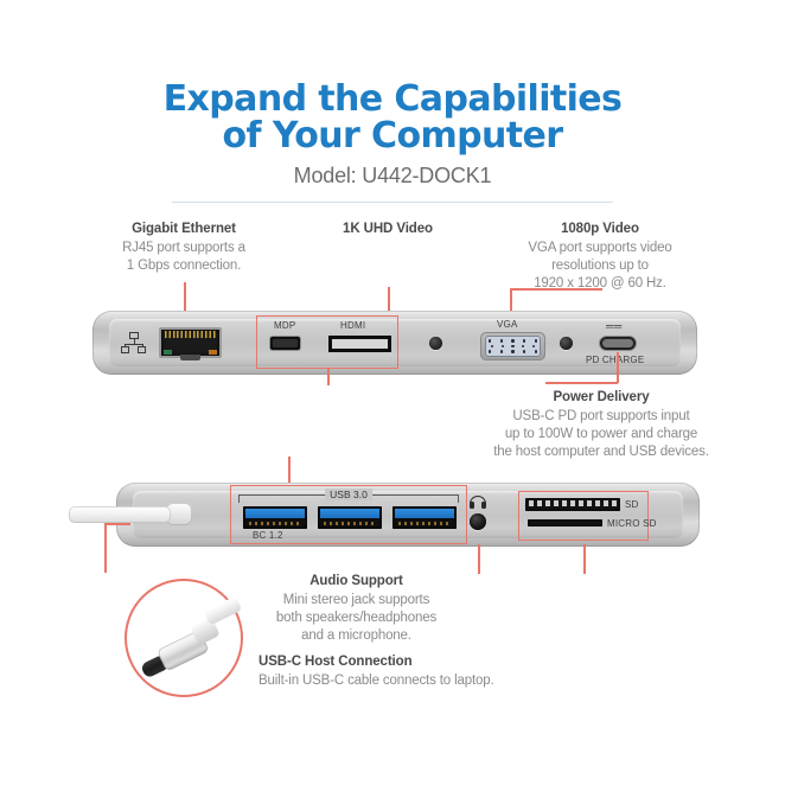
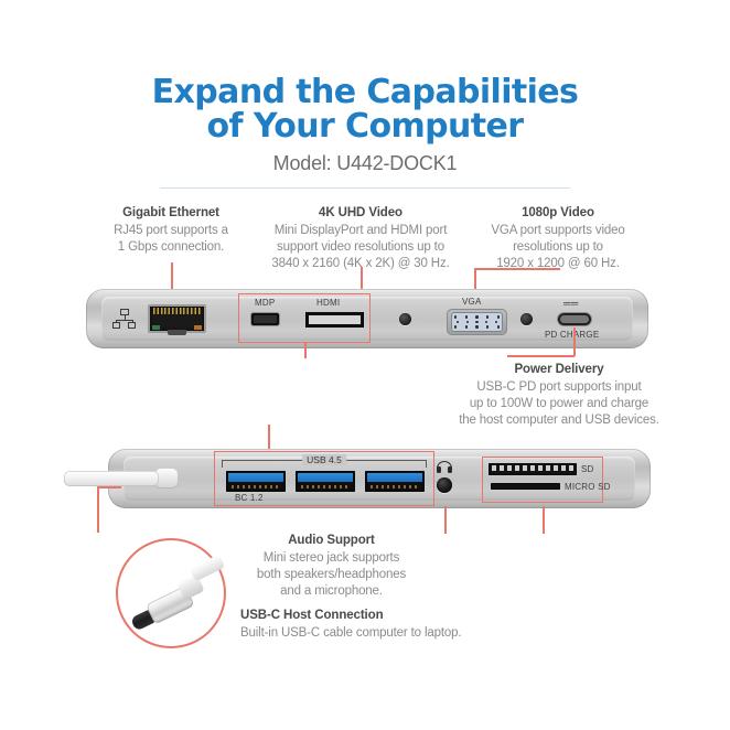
  Expand the Capabilities
  of Your Computer
  Model: U442-DOCK1
  Gigabit Ethernet
  RJ45 port supports a
  1 Gbps connection.
- 1K UHD Video
+ 4K UHD Video
+ Mini DisplayPort and HDMI port
+ support video resolutions up to
+ 3840 x 2160 (4K x 2K) @ 30 Hz.
  1080p Video
  VGA port supports video
  resolutions up to
  1920 x 1200 @ 60 Hz.
  MDP
  HDMI
  VGA
  ══
  PD CHARGE
  Power Delivery
  USB-C PD port supports input
  up to 100W to power and charge
  the host computer and USB devices.
- USB 3.0
+ USB 4.5
  BC 1.2
  SD
  MICRO SD
  Audio Support
  Mini stereo jack supports
  both speakers/headphones
  and a microphone.
  USB-C Host Connection
- Built-in USB-C cable connects to laptop.
+ Built-in USB-C cable computer to laptop.
